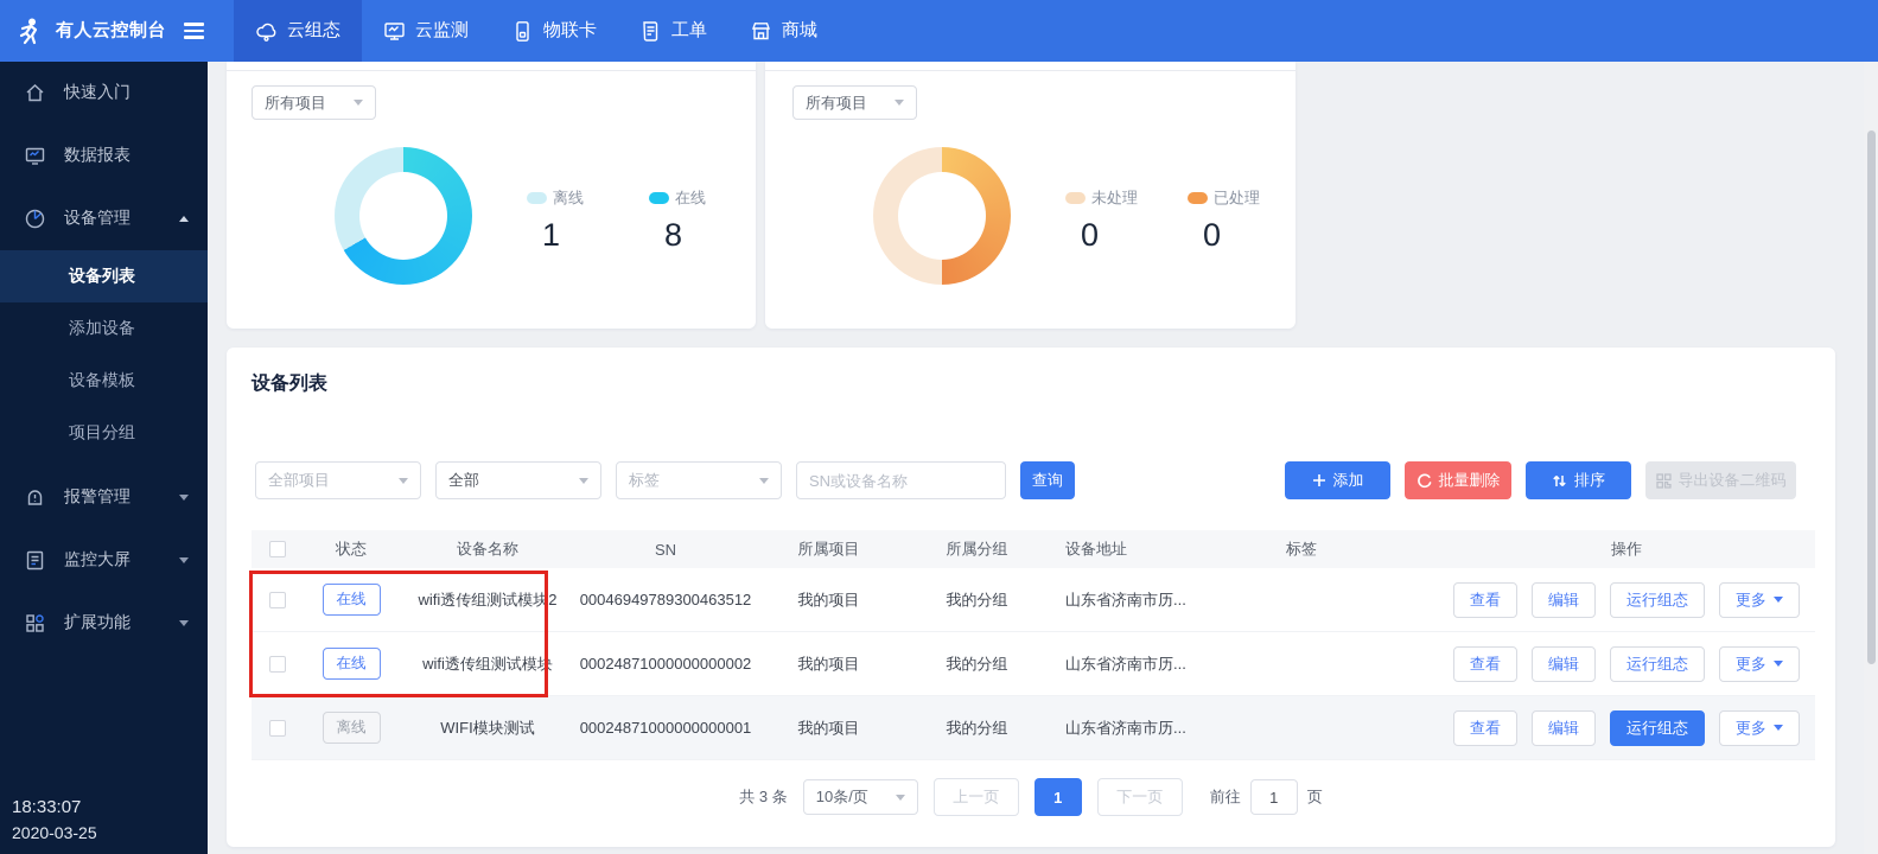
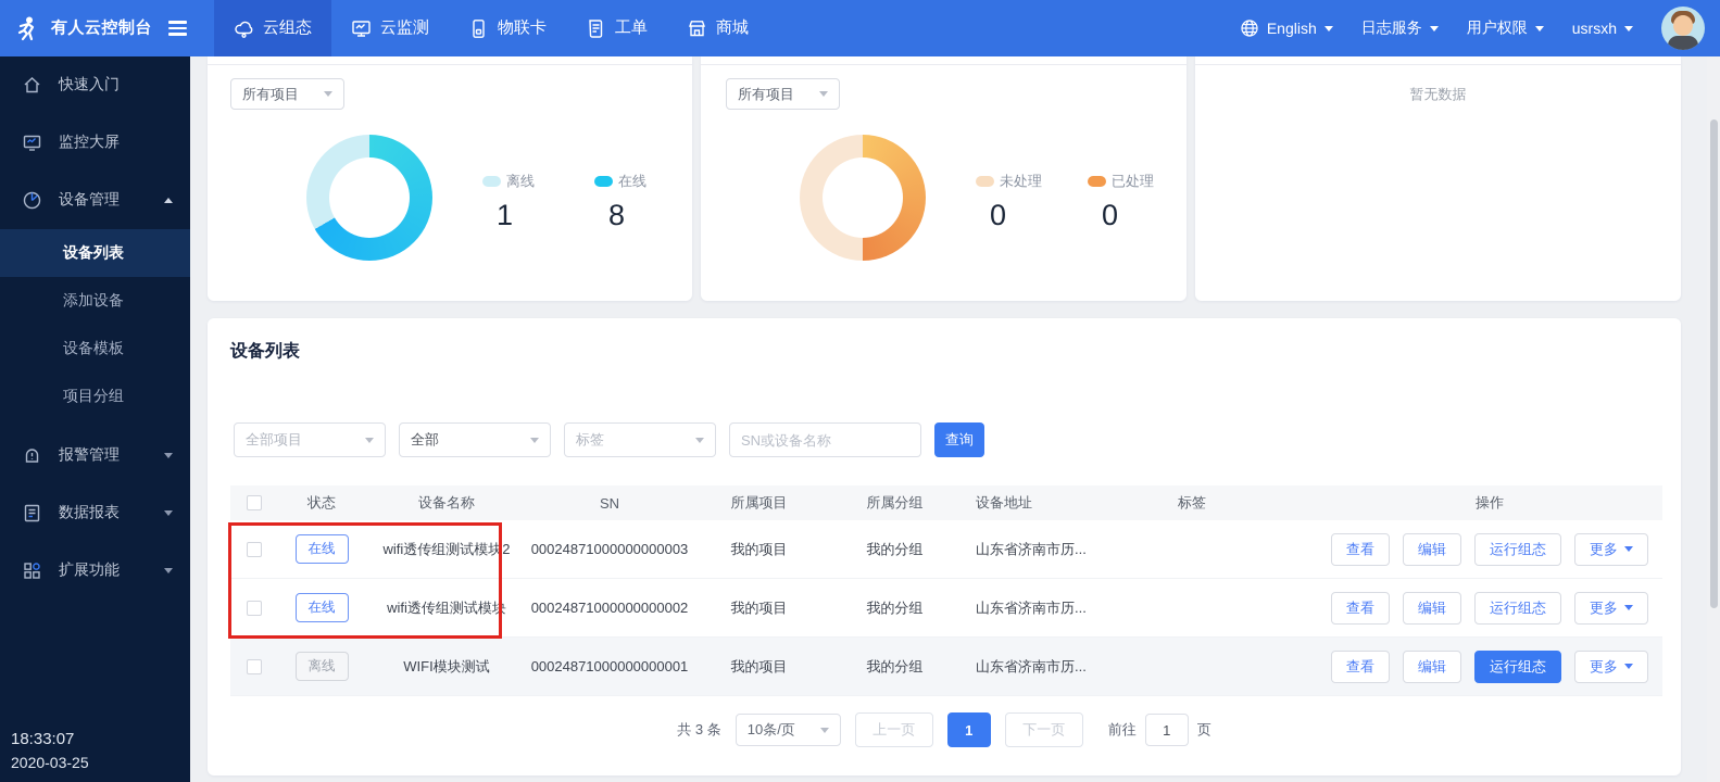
  有人云控制台
  云组态
  云监测
  物联卡
  工单
  商城
+ English
+ 日志服务
+ 用户权限
+ usrsxh
  快速入门
- 数据报表
+ 监控大屏
  设备管理
  设备列表
  添加设备
  设备模板
  项目分组
  报警管理
- 监控大屏
+ 数据报表
  扩展功能
  18:33:07
  2020-03-25
  所有项目
  离线
  1
  在线
  8
  所有项目
  未处理
  0
  已处理
  0
+ 暂无数据
  设备列表
  全部项目
  全部
  标签
  SN或设备名称
  查询
- 添加
- 批量删除
- 排序
- 导出设备二维码
  状态
  设备名称
  SN
  所属项目
  所属分组
  设备地址
  标签
  操作
  在线
  wifi透传组测试模块2
- 00046949789300463512
+ 00024871000000000003
  我的项目
  我的分组
  山东省济南市历...
  查看
  编辑
  运行组态
  更多
  在线
  wifi透传组测试模块
  00024871000000000002
  我的项目
  我的分组
  山东省济南市历...
  查看
  编辑
  运行组态
  更多
  离线
  WIFI模块测试
  00024871000000000001
  我的项目
  我的分组
  山东省济南市历...
  查看
  编辑
  运行组态
  更多
  共 3 条
  10条/页
  上一页
  1
  下一页
  前往
  1
  页
